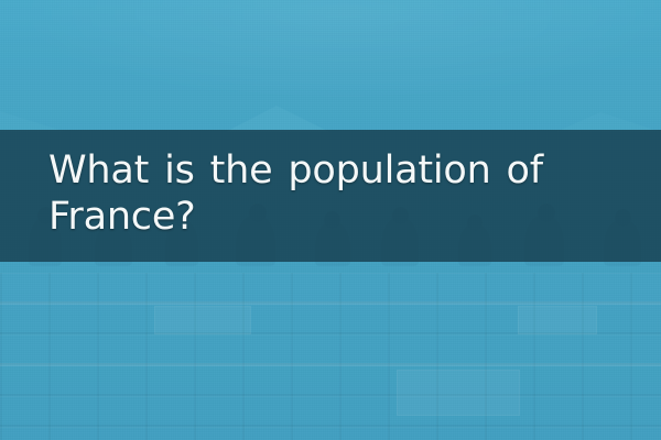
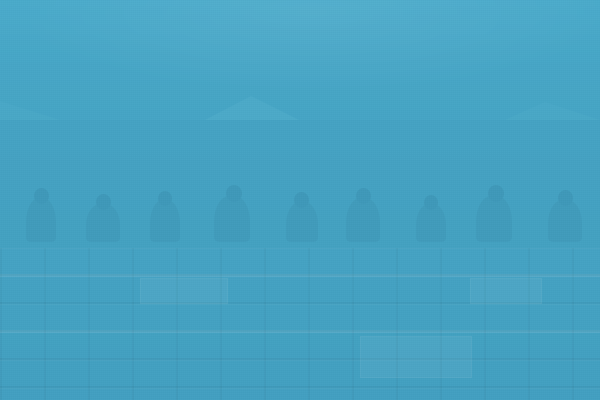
- What is the population of France?
